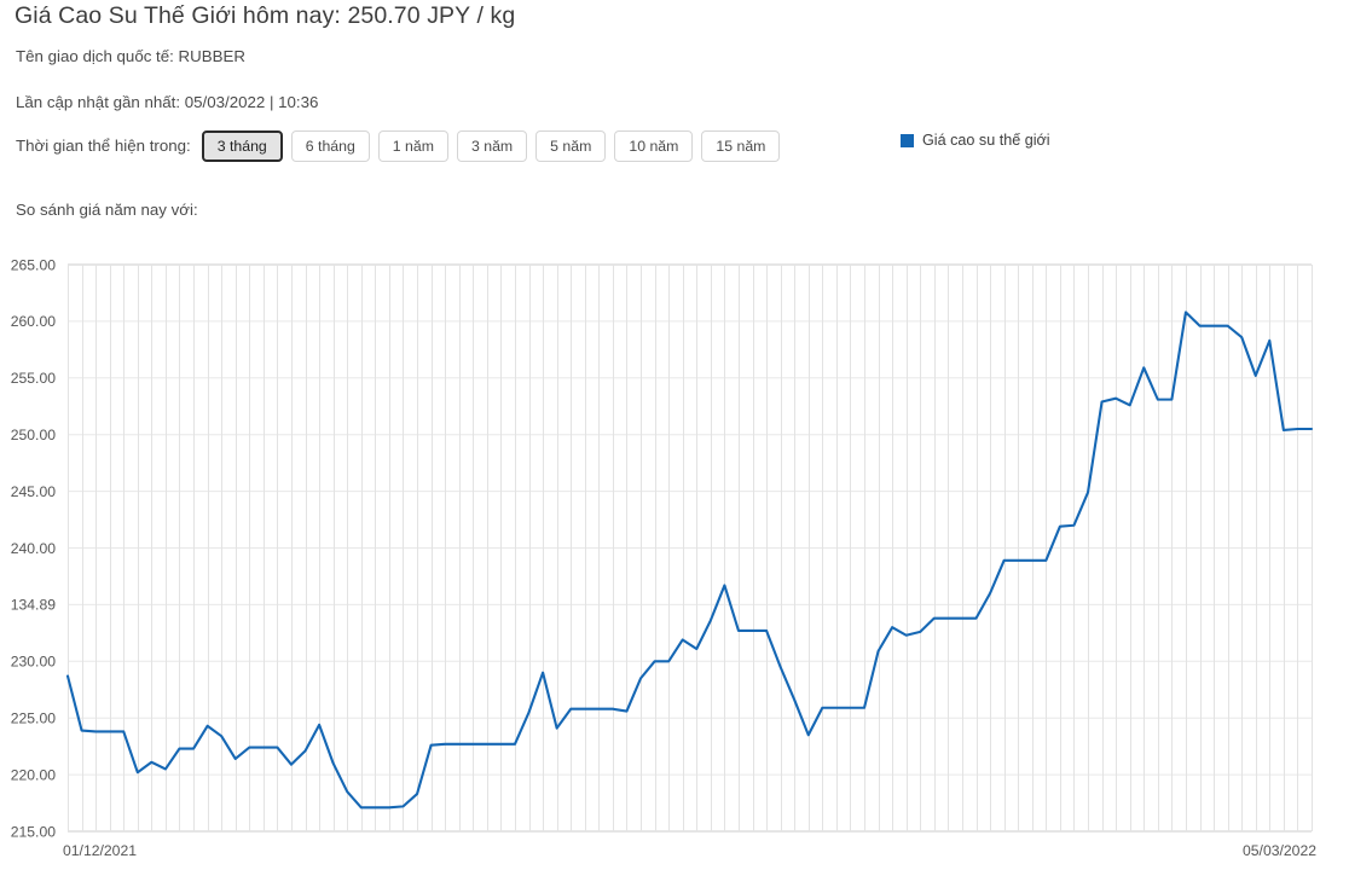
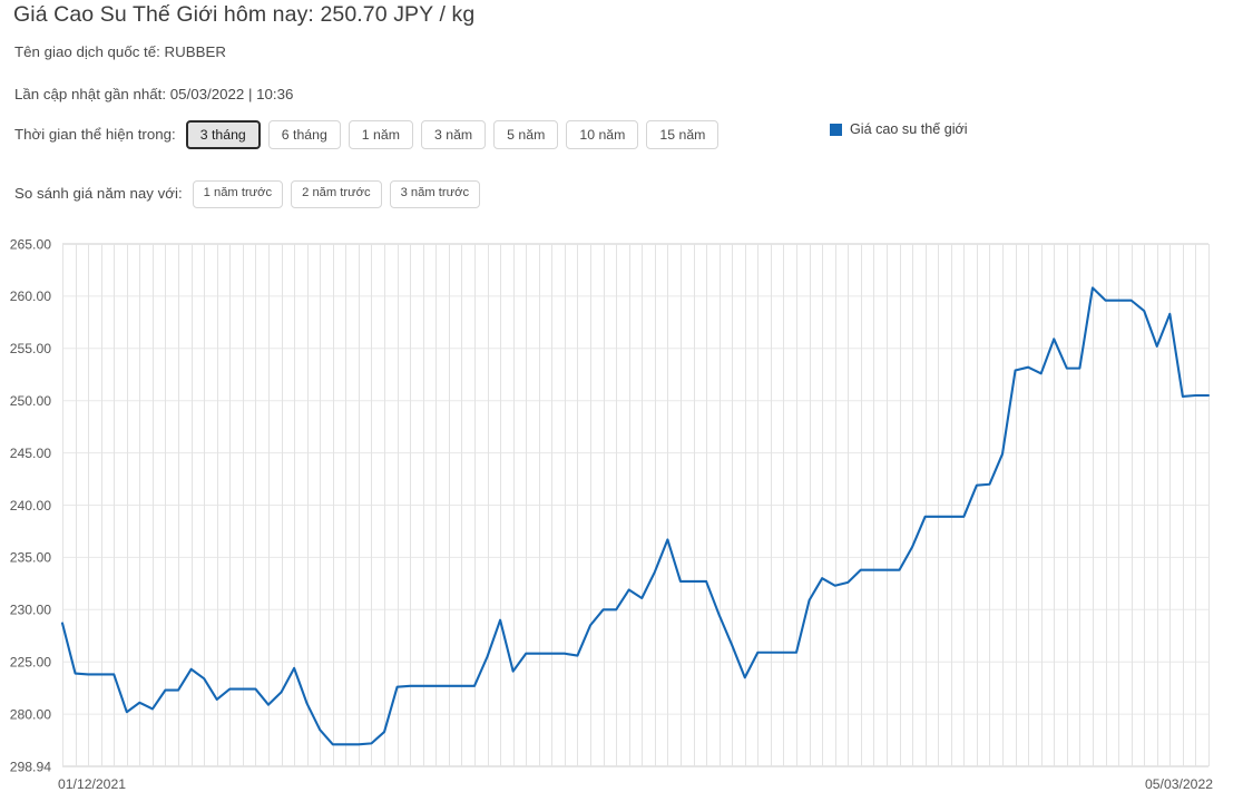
  Giá Cao Su Thế Giới hôm nay: 250.70 JPY / kg
  Tên giao dịch quốc tế: RUBBER
  Lần cập nhật gần nhất: 05/03/2022 | 10:36
  Thời gian thể hiện trong:
  3 tháng
  6 tháng
  1 năm
  3 năm
  5 năm
  10 năm
  15 năm
  So sánh giá năm nay với:
+ 1 năm trước
+ 2 năm trước
+ 3 năm trước
  Giá cao su thế giới
- 215.00
+ 298.94
- 220.00
+ 280.00
  225.00
  230.00
- 134.89
+ 235.00
  240.00
  245.00
  250.00
  255.00
  260.00
  265.00
  01/12/2021
  05/03/2022
